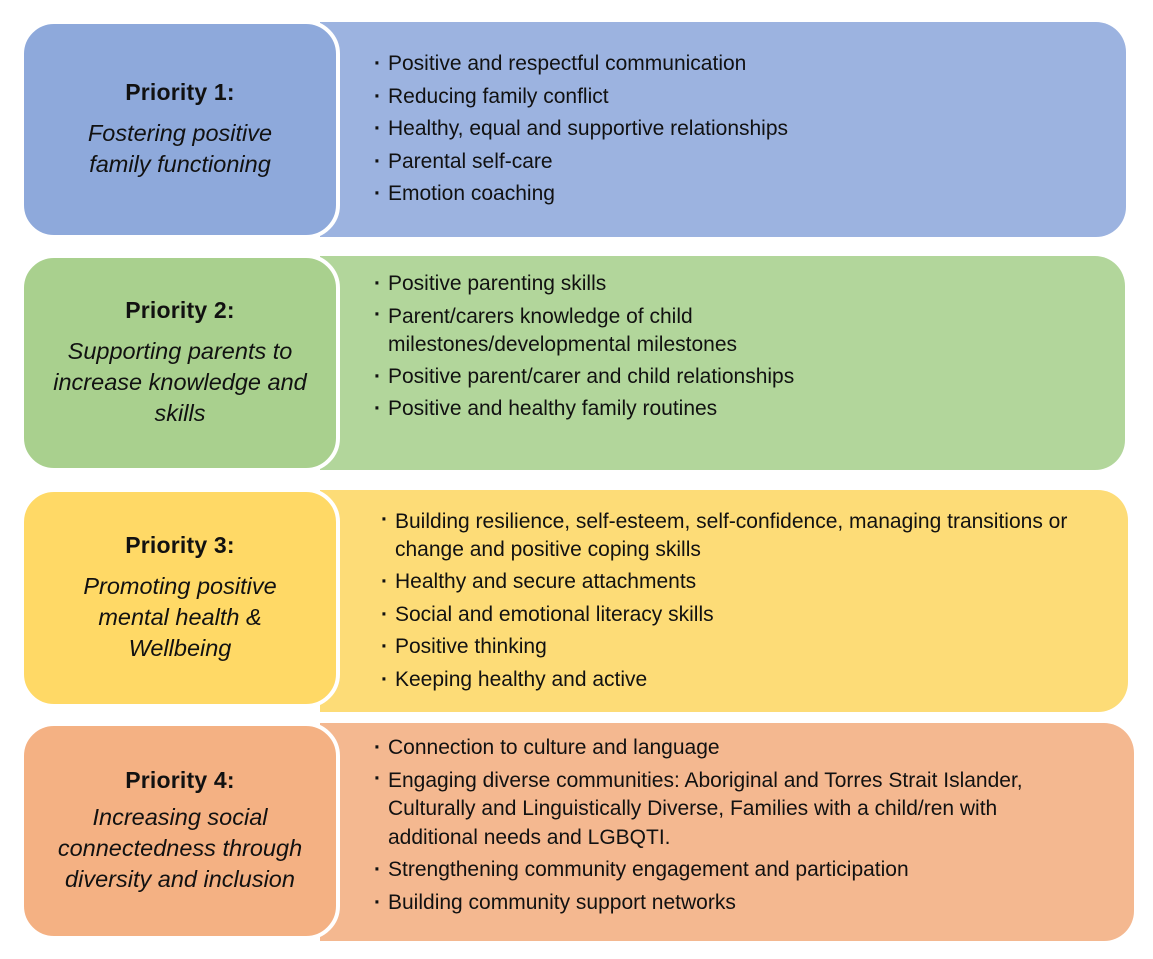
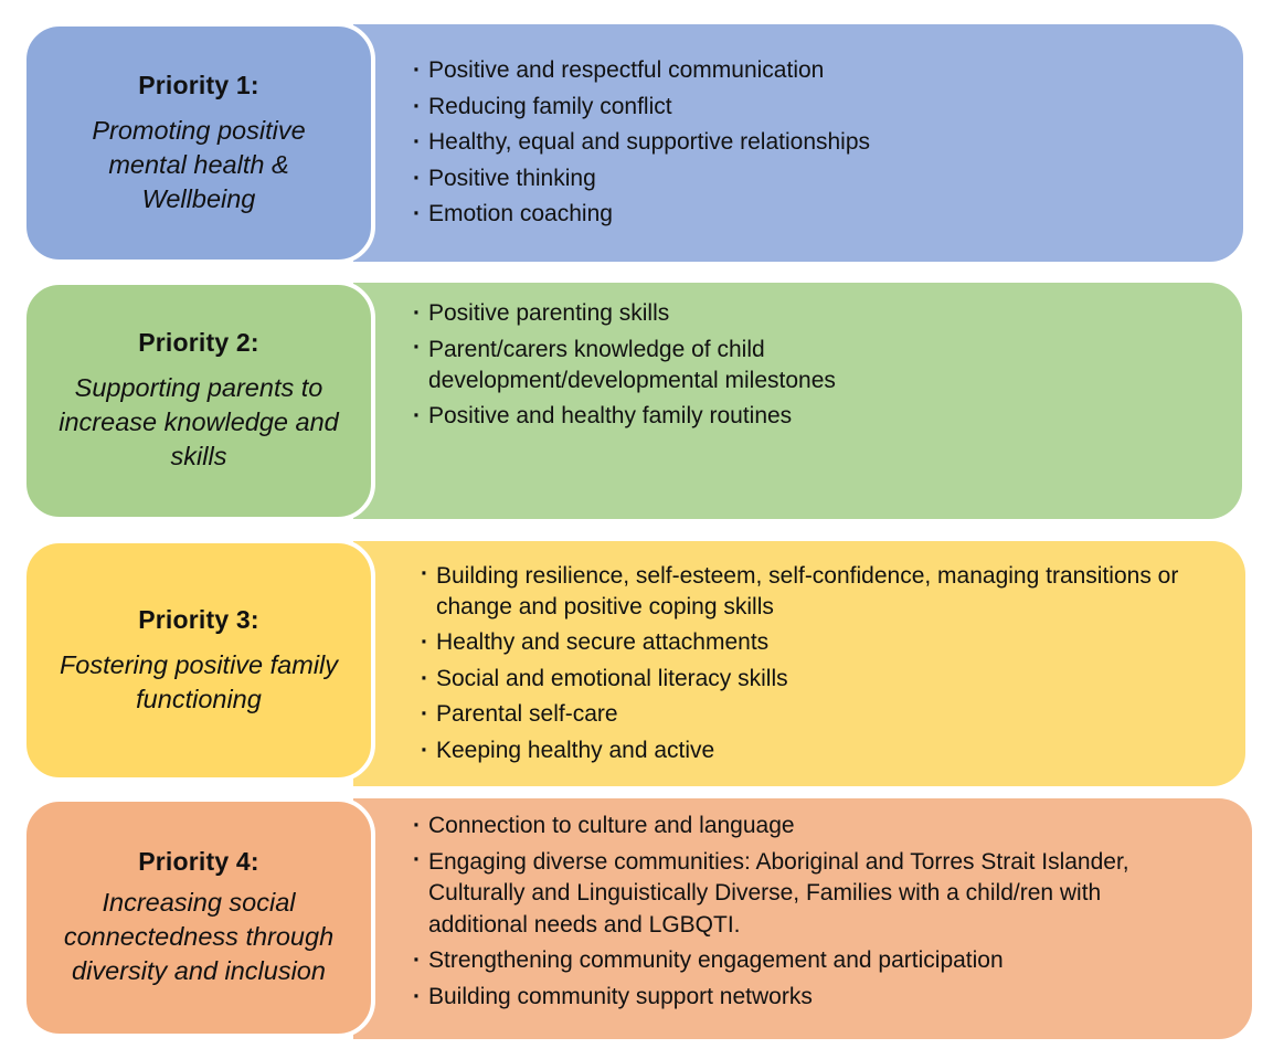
  Priority 1:
- Fostering positive family functioning
+ Promoting positive mental health & Wellbeing
  Positive and respectful communication
  Reducing family conflict
  Healthy, equal and supportive relationships
- Parental self-care
+ Positive thinking
  Emotion coaching
  Priority 2:
  Supporting parents to increase knowledge and skills
  Positive parenting skills
- Parent/carers knowledge of child milestones/developmental milestones
+ Parent/carers knowledge of child development/developmental milestones
- Positive parent/carer and child relationships
  Positive and healthy family routines
  Priority 3:
- Promoting positive mental health & Wellbeing
+ Fostering positive family functioning
  Building resilience, self-esteem, self-confidence, managing transitions or change and positive coping skills
  Healthy and secure attachments
  Social and emotional literacy skills
- Positive thinking
+ Parental self-care
  Keeping healthy and active
  Priority 4:
  Increasing social connectedness through diversity and inclusion
  Connection to culture and language
  Engaging diverse communities: Aboriginal and Torres Strait Islander, Culturally and Linguistically Diverse, Families with a child/ren with additional needs and LGBQTI.
  Strengthening community engagement and participation
  Building community support networks
